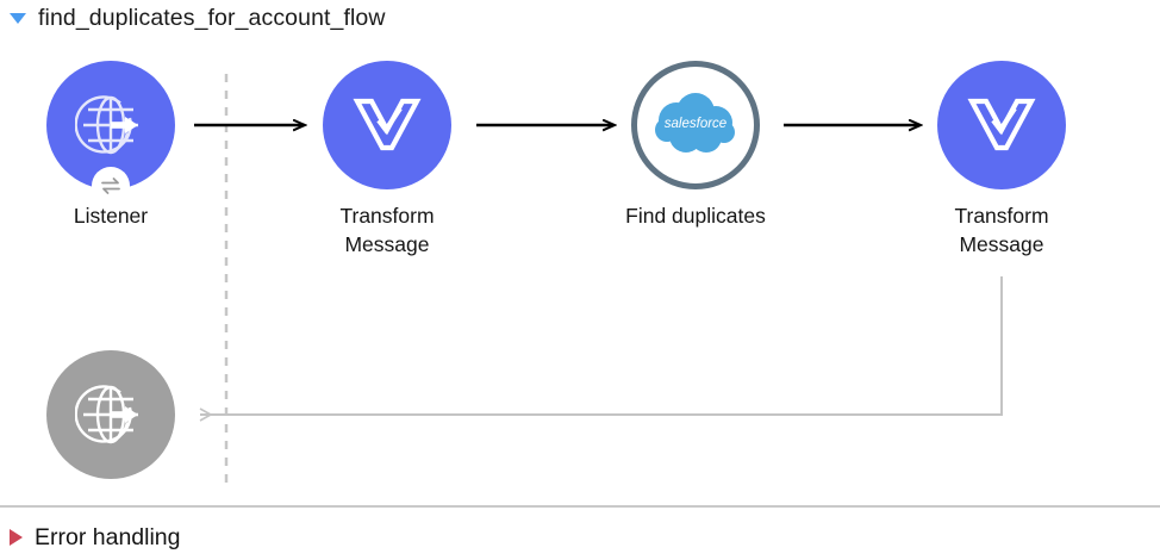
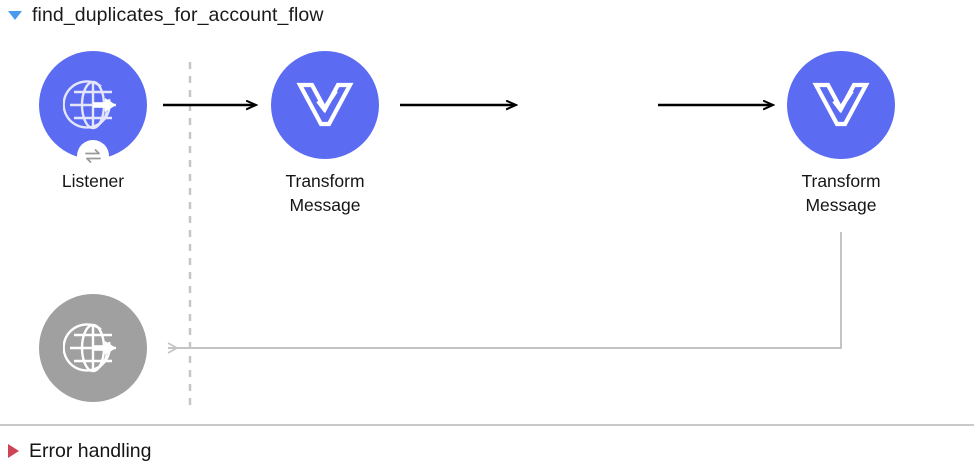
  find_duplicates_for_account_flow
  Listener
  Transform
  Message
- salesforce
- Find duplicates
  Transform
  Message
  Error handling
